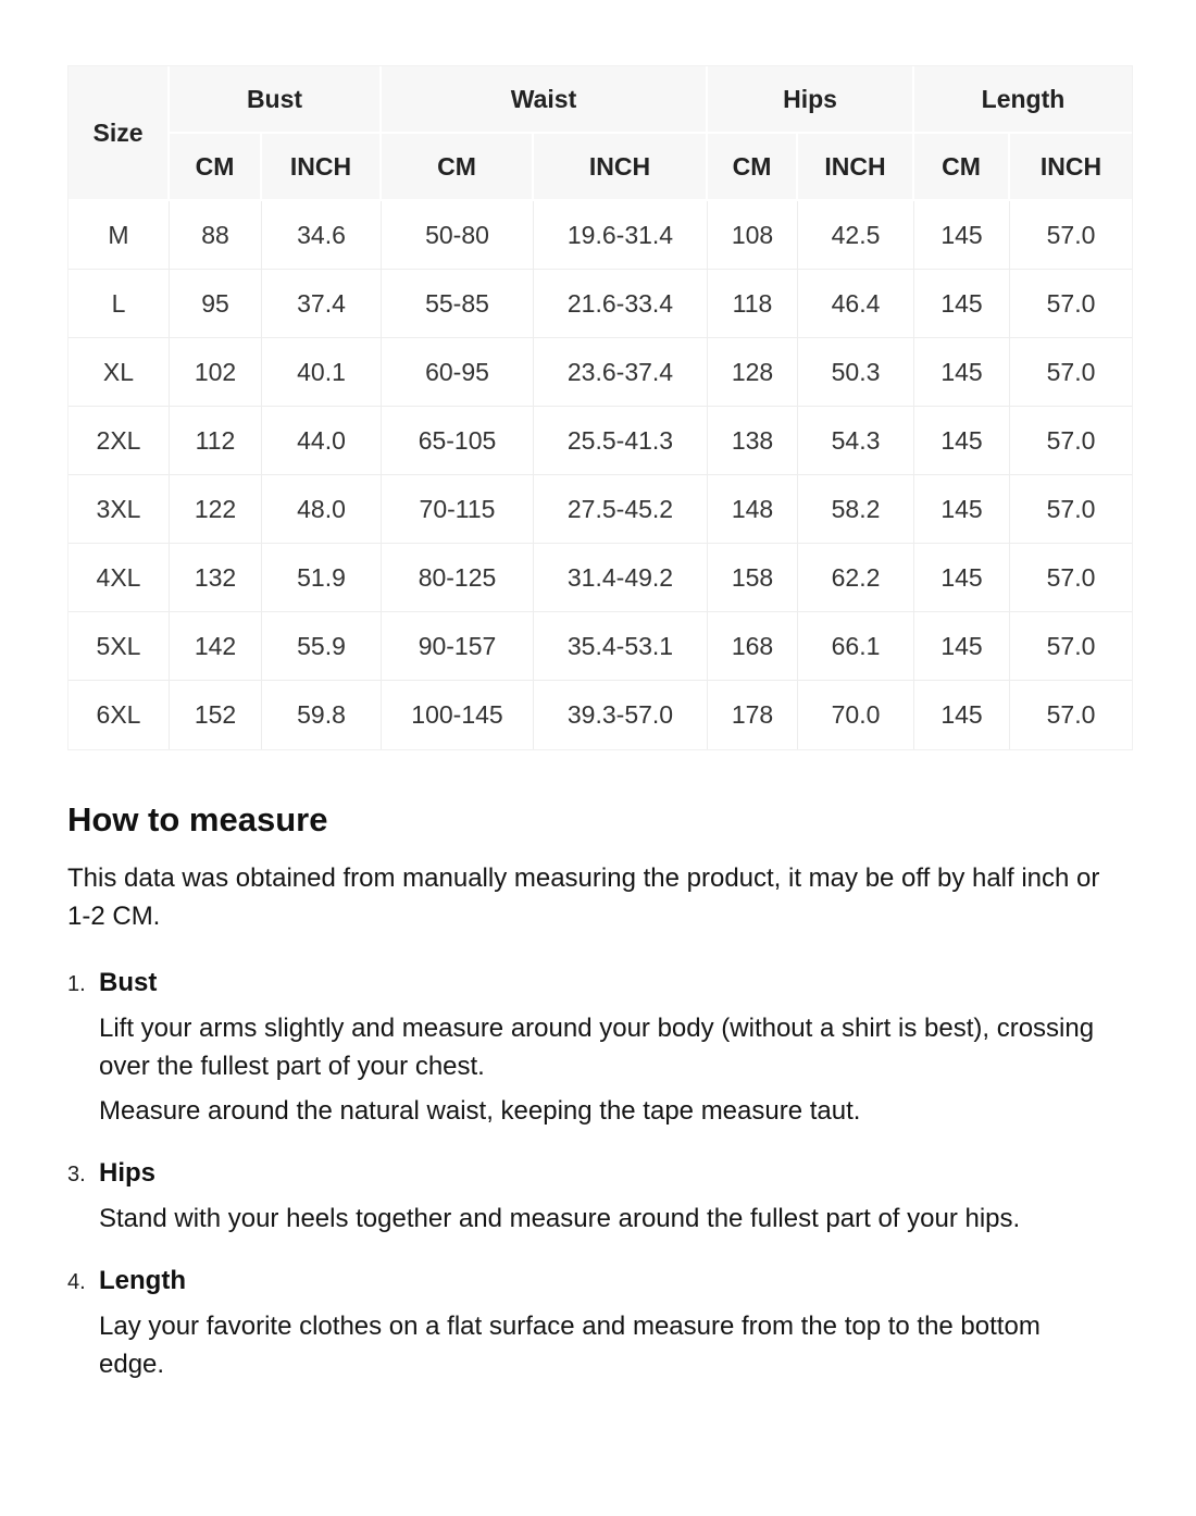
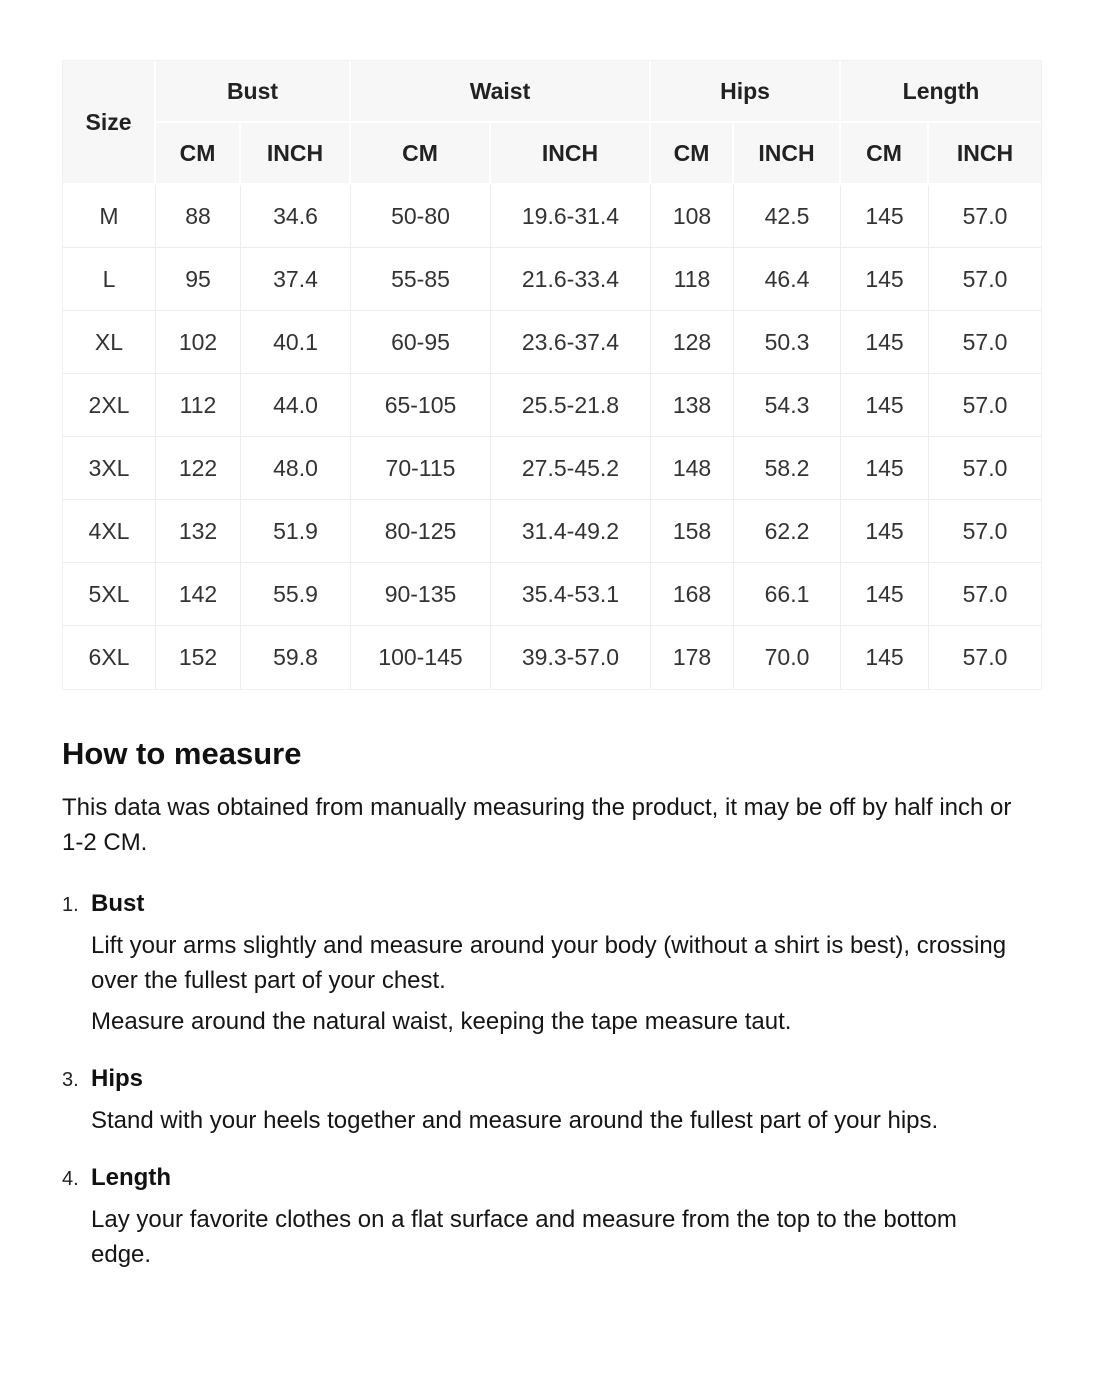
  Size	Bust	Waist	Hips	Length
  CM	INCH	CM	INCH	CM	INCH	CM	INCH
  M	88	34.6	50-80	19.6-31.4	108	42.5	145	57.0
  L	95	37.4	55-85	21.6-33.4	118	46.4	145	57.0
  XL	102	40.1	60-95	23.6-37.4	128	50.3	145	57.0
- 2XL	112	44.0	65-105	25.5-41.3	138	54.3	145	57.0
+ 2XL	112	44.0	65-105	25.5-21.8	138	54.3	145	57.0
  3XL	122	48.0	70-115	27.5-45.2	148	58.2	145	57.0
  4XL	132	51.9	80-125	31.4-49.2	158	62.2	145	57.0
- 5XL	142	55.9	90-157	35.4-53.1	168	66.1	145	57.0
+ 5XL	142	55.9	90-135	35.4-53.1	168	66.1	145	57.0
  6XL	152	59.8	100-145	39.3-57.0	178	70.0	145	57.0
  How to measure
  This data was obtained from manually measuring the product, it may be off by half inch or 1-2 CM.
  1.
  Bust
  Lift your arms slightly and measure around your body (without a shirt is best), crossing over the fullest part of your chest.
  Measure around the natural waist, keeping the tape measure taut.
  3.
  Hips
  Stand with your heels together and measure around the fullest part of your hips.
  4.
  Length
  Lay your favorite clothes on a flat surface and measure from the top to the bottom edge.
